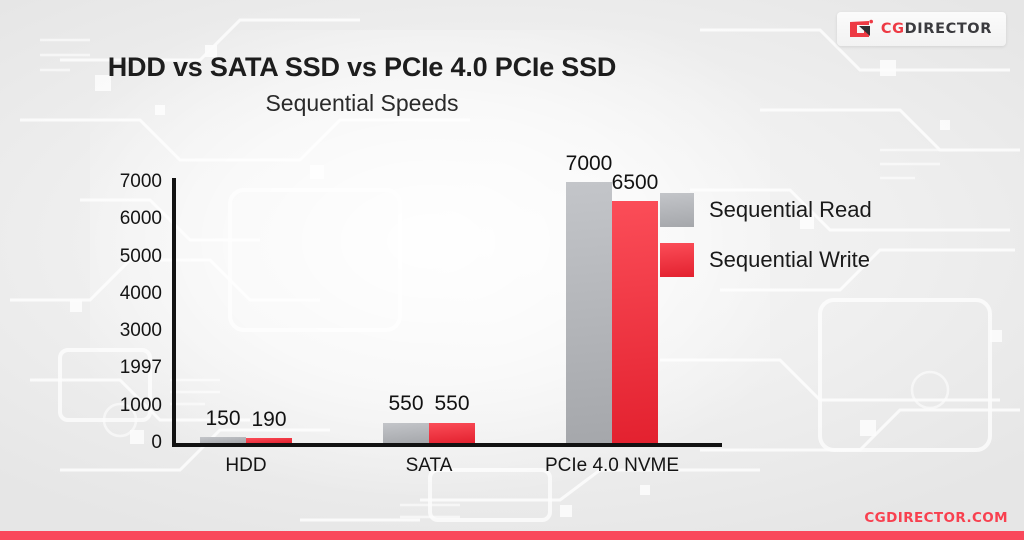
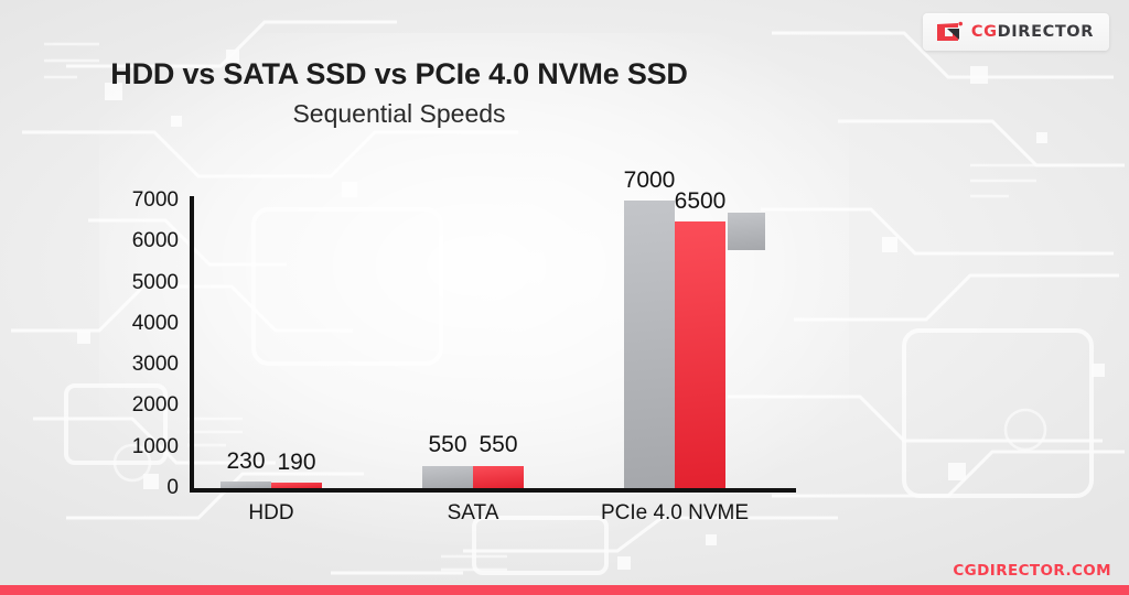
  CGDIRECTOR
- HDD vs SATA SSD vs PCIe 4.0 PCIe SSD
+ HDD vs SATA SSD vs PCIe 4.0 NVMe SSD
  Sequential Speeds
  0
  1000
- 1997
+ 2000
  3000
  4000
  5000
  6000
  7000
- 150
+ 230
  190
  550
  550
  7000
  6500
  HDD
  SATA
  PCIe 4.0 NVME
- Sequential Read
- Sequential Write
  CGDIRECTOR.COM
